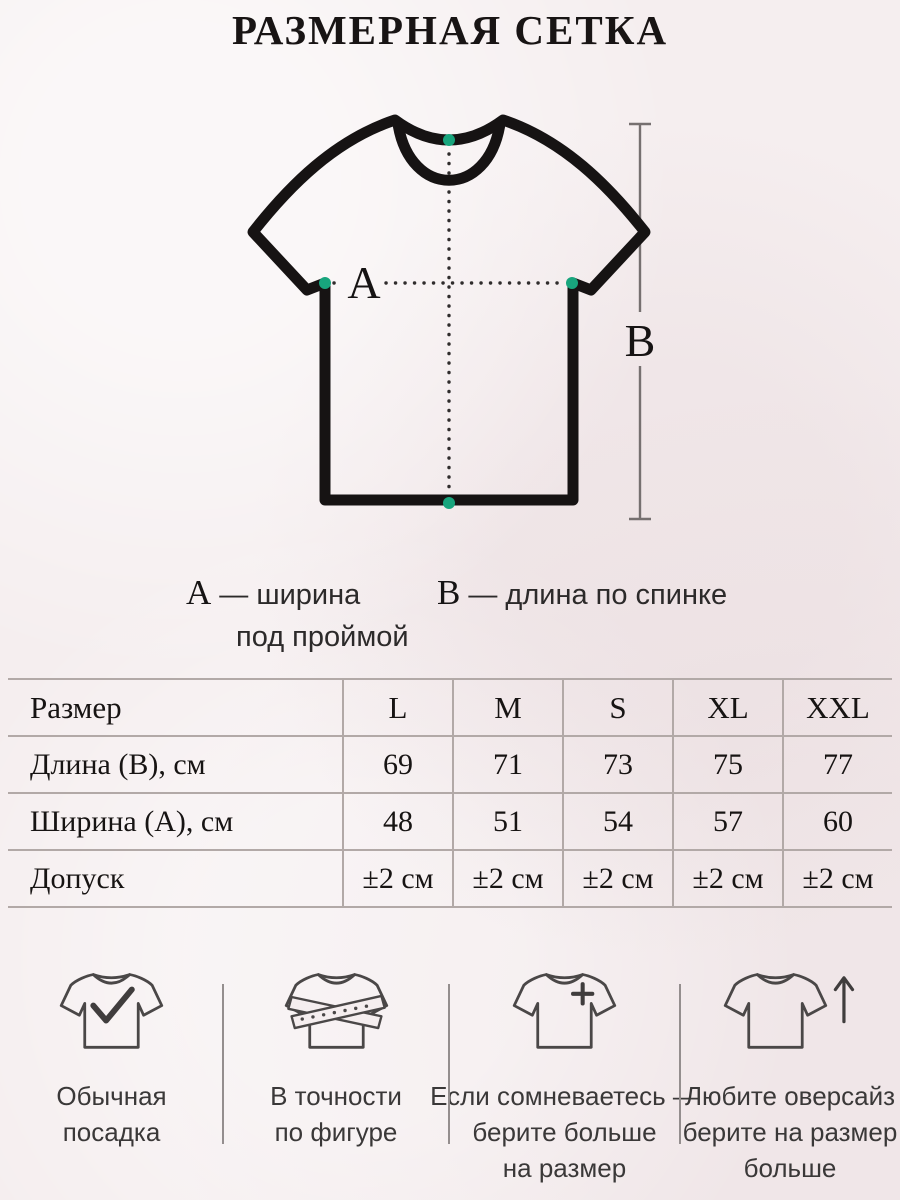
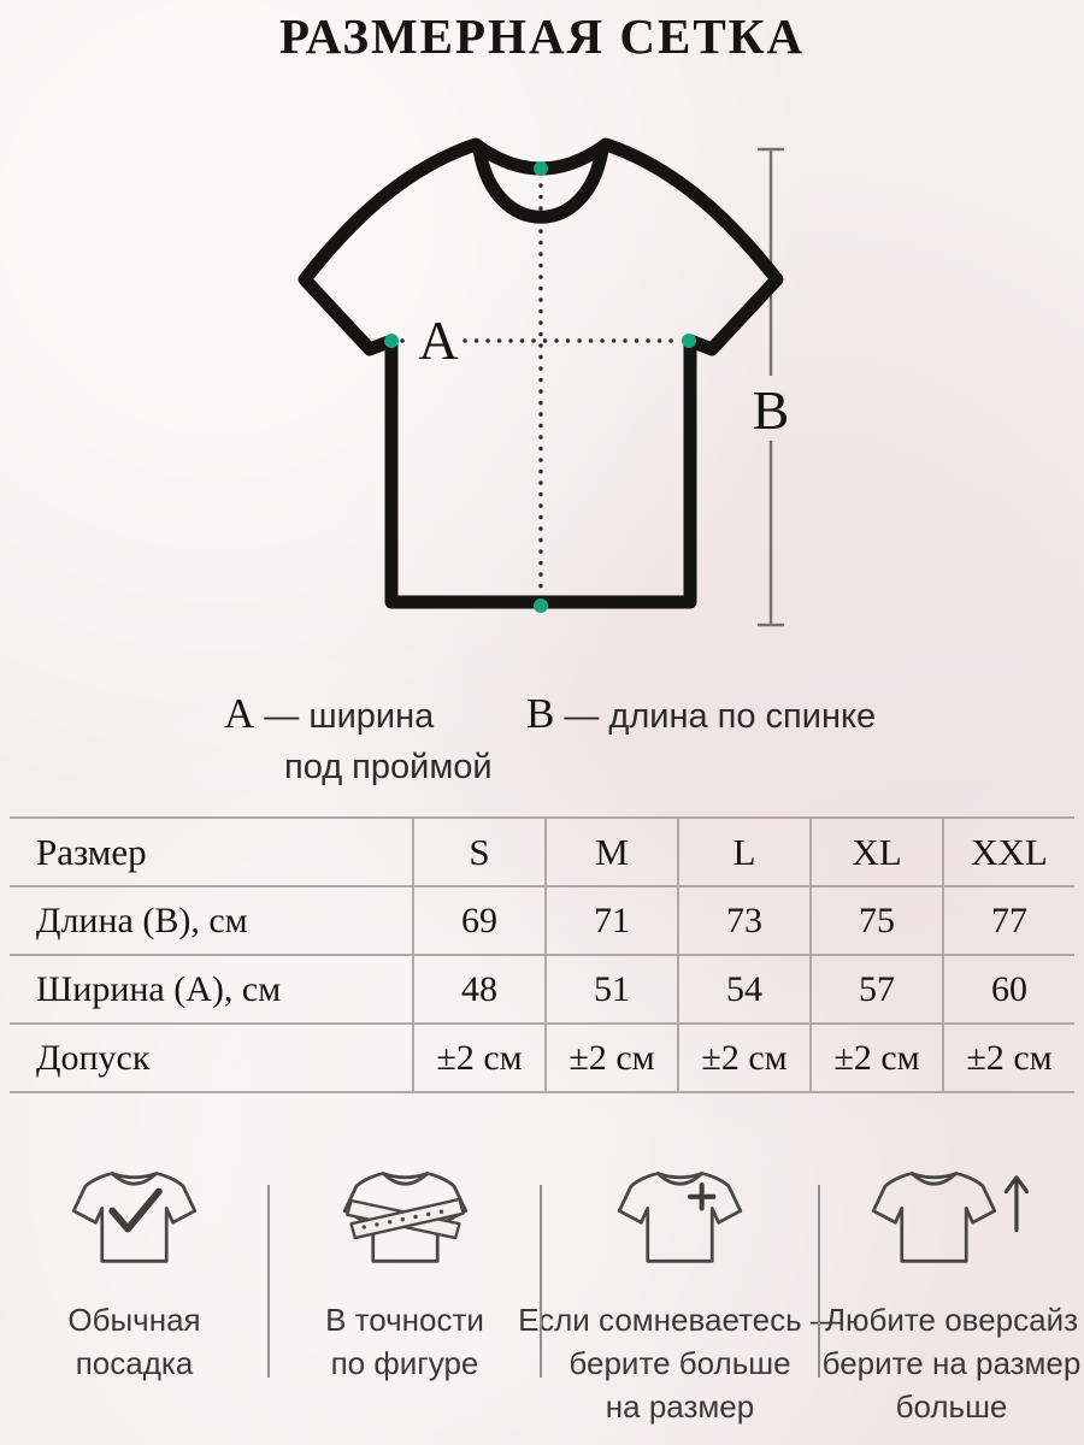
  РАЗМЕРНАЯ СЕТКА
  B
  A
  A — ширина
  под проймой
  B — длина по спинке
  Размер
- L
+ S
  M
- S
+ L
  XL
  XXL
  Длина (B), см
  69
  71
  73
  75
  77
  Ширина (A), см
  48
  51
  54
  57
  60
  Допуск
  ±2 см
  ±2 см
  ±2 см
  ±2 см
  ±2 см
  Обычная
  посадка
  В точности
  по фигуре
  Если сомневаетесь —
  берите больше
  на размер
  Любите оверсайз
  берите на размер
  больше
